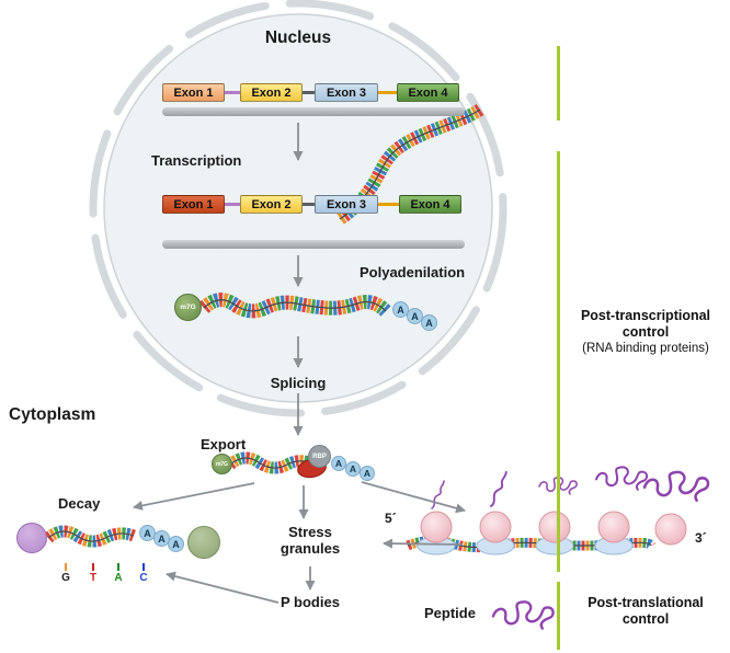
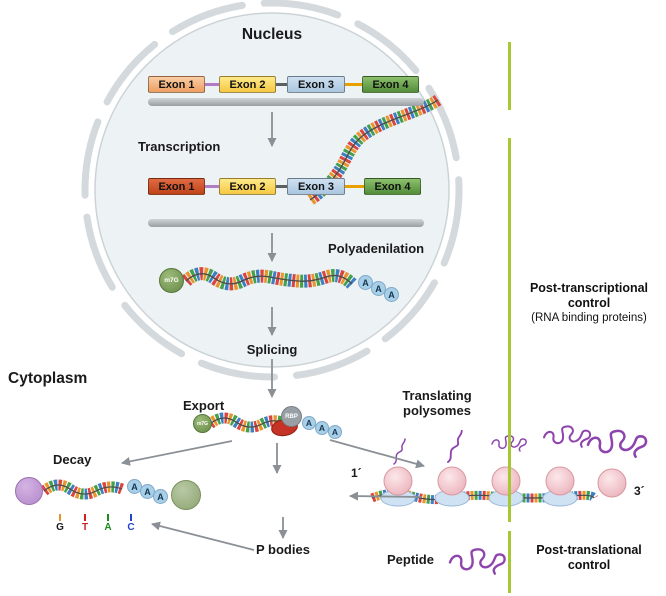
  Nucleus
  Exon 1
  Exon 2
  Exon 3
  Exon 4
  Transcription
  Exon 1
  Exon 2
  Exon 3
  Exon 4
  Polyadenilation
  A
  A
  A
  Splicing
  Cytoplasm
  Export
+ Translating polysomes
  A
  A
  A
  Decay
  A
  A
  A
  G
  T
  A
  C
- Stress granules
  P bodies
- 5´
+ 1´
  3´
  Peptide
  Post-transcriptional control
  (RNA binding proteins)
  Post-translational control
